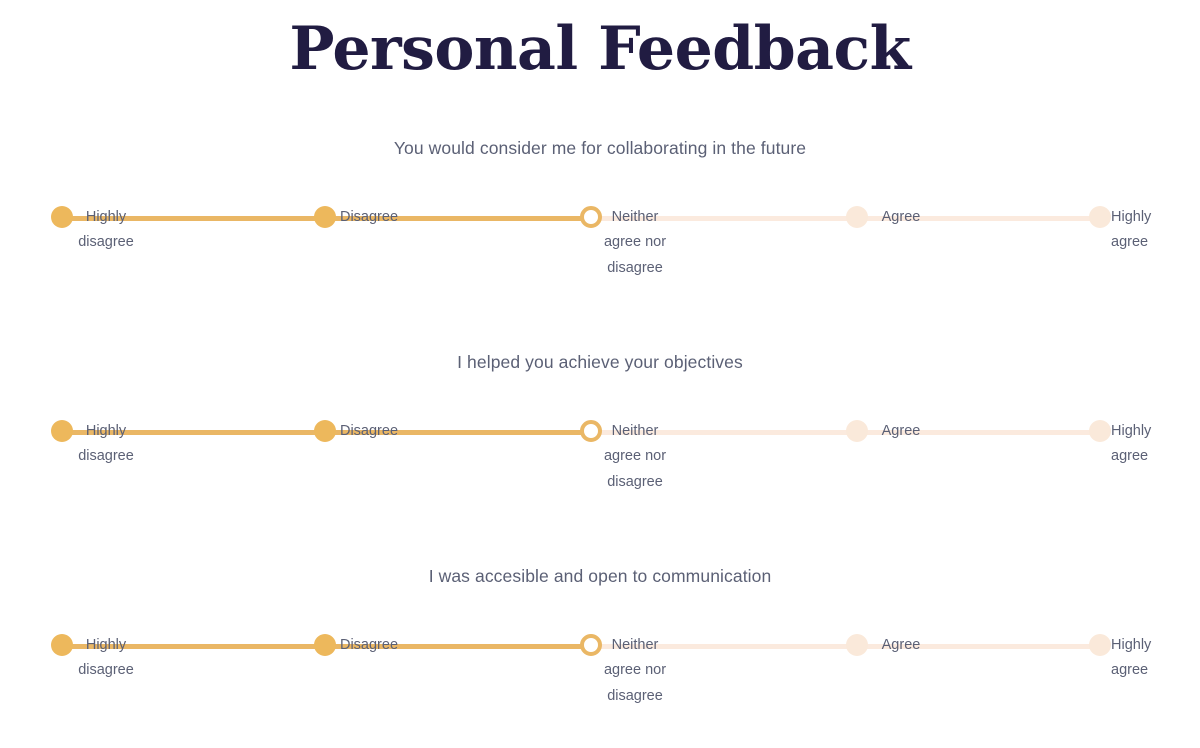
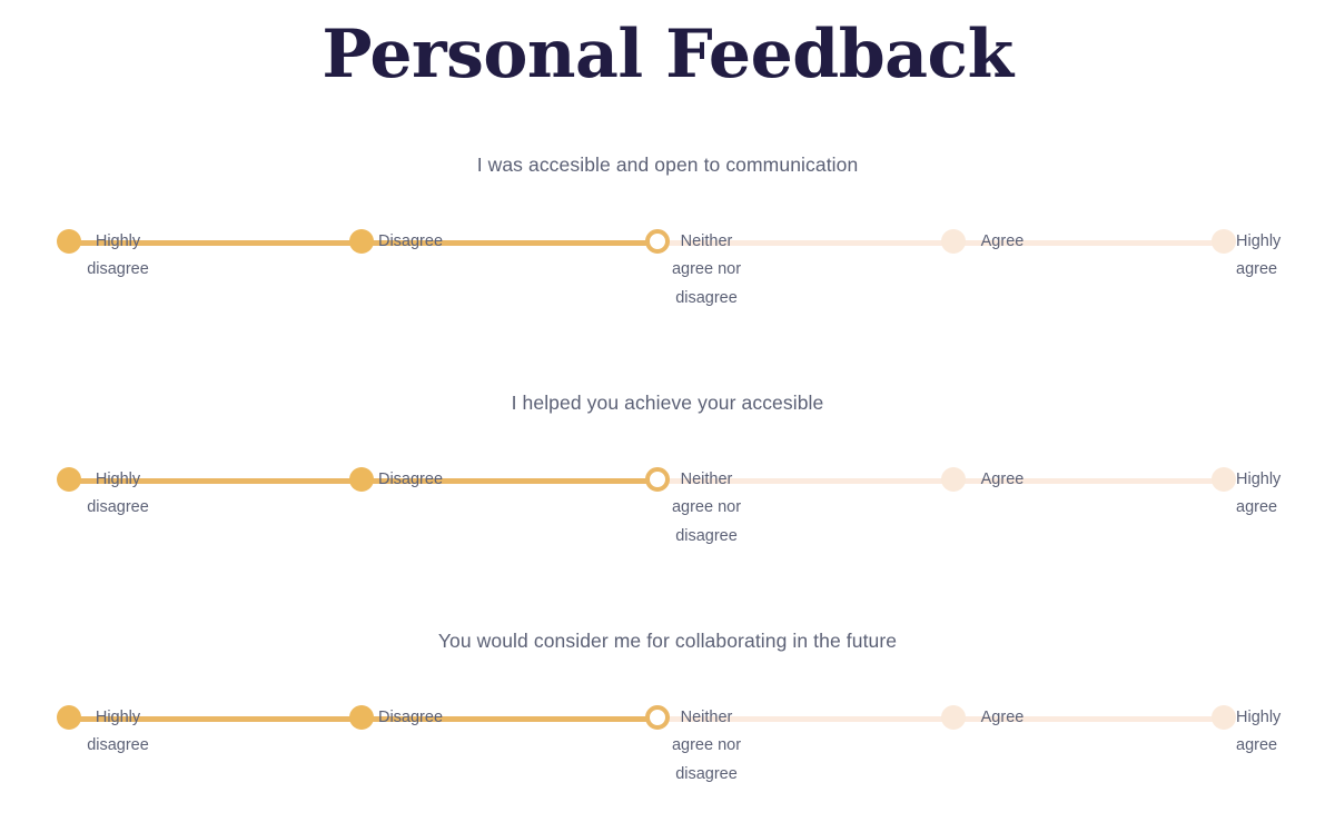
  Personal Feedback
- You would consider me for collaborating in the future
+ I was accesible and open to communication
  Highly disagree
  Disagree
  Neither agree nor disagree
  Agree
  Highly agree
- I helped you achieve your objectives
+ I helped you achieve your accesible
  Highly disagree
  Disagree
  Neither agree nor disagree
  Agree
  Highly agree
- I was accesible and open to communication
+ You would consider me for collaborating in the future
  Highly disagree
  Disagree
  Neither agree nor disagree
  Agree
  Highly agree
